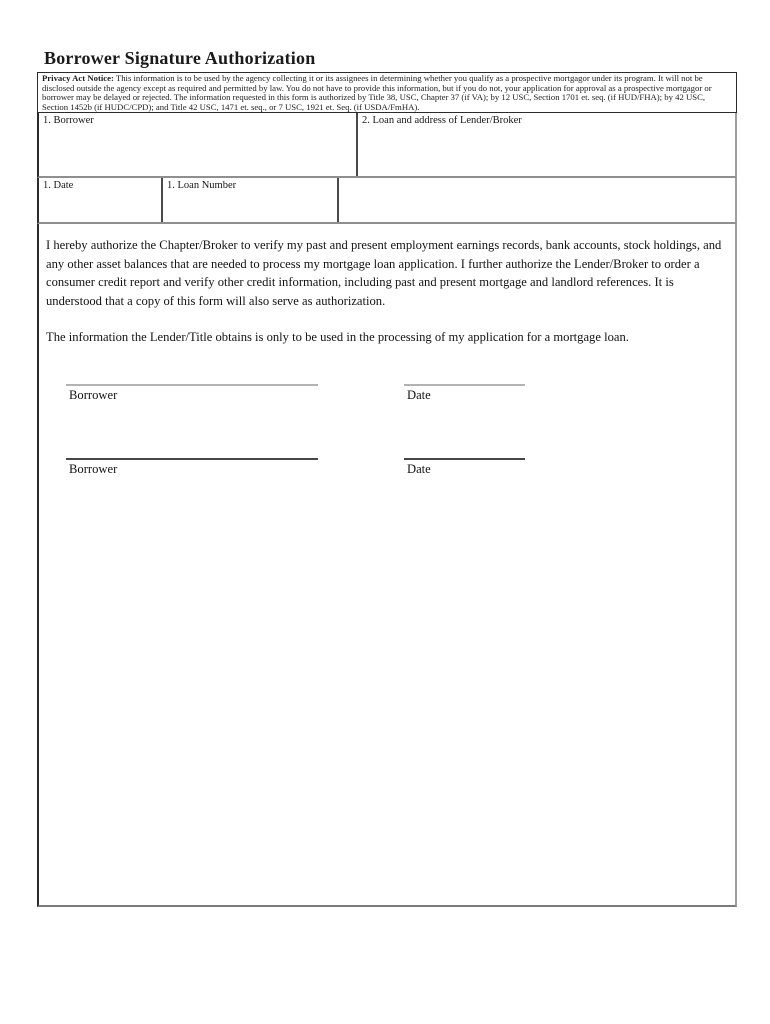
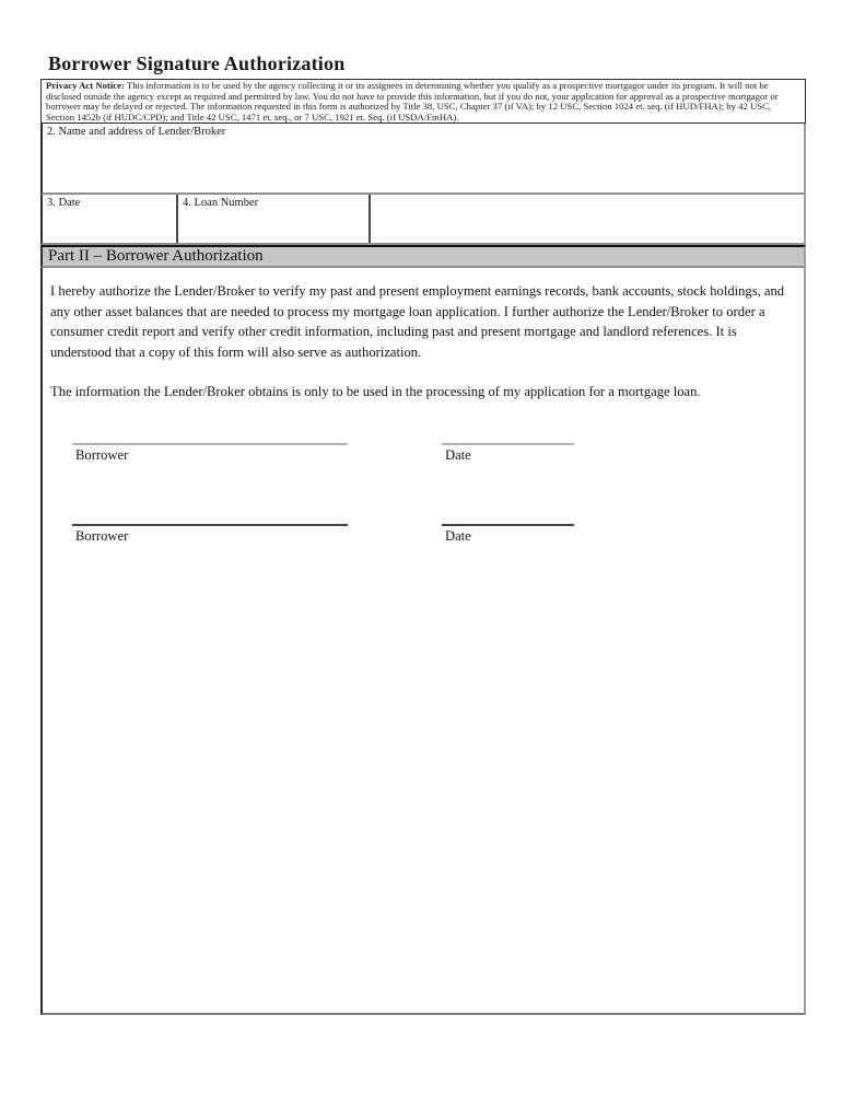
  Borrower Signature Authorization
- Privacy Act Notice: This information is to be used by the agency collecting it or its assignees in determining whether you qualify as a prospective mortgagor under its program. It will not be disclosed outside the agency except as required and permitted by law. You do not have to provide this information, but if you do not, your application for approval as a prospective mortgagor or borrower may be delayed or rejected. The information requested in this form is authorized by Title 38, USC, Chapter 37 (if VA); by 12 USC, Section 1701 et. seq. (if HUD/FHA); by 42 USC, Section 1452b (if HUDC/CPD); and Title 42 USC, 1471 et. seq., or 7 USC, 1921 et. Seq. (if USDA/FmHA).
+ Privacy Act Notice: This information is to be used by the agency collecting it or its assignees in determining whether you qualify as a prospective mortgagor under its program. It will not be disclosed outside the agency except as required and permitted by law. You do not have to provide this information, but if you do not, your application for approval as a prospective mortgagor or borrower may be delayed or rejected. The information requested in this form is authorized by Title 38, USC, Chapter 37 (if VA); by 12 USC, Section 1024 et. seq. (if HUD/FHA); by 42 USC, Section 1452b (if HUDC/CPD); and Title 42 USC, 1471 et. seq., or 7 USC, 1921 et. Seq. (if USDA/FmHA).
- 1. Borrower
- 2. Loan and address of Lender/Broker
+ 2. Name and address of Lender/Broker
- 1. Date
+ 3. Date
- 1. Loan Number
+ 4. Loan Number
+ Part II – Borrower Authorization
- I hereby authorize the Chapter/Broker to verify my past and present employment earnings records, bank accounts, stock holdings, and any other asset balances that are needed to process my mortgage loan application. I further authorize the Lender/Broker to order a consumer credit report and verify other credit information, including past and present mortgage and landlord references. It is understood that a copy of this form will also serve as authorization.
+ I hereby authorize the Lender/Broker to verify my past and present employment earnings records, bank accounts, stock holdings, and any other asset balances that are needed to process my mortgage loan application. I further authorize the Lender/Broker to order a consumer credit report and verify other credit information, including past and present mortgage and landlord references. It is understood that a copy of this form will also serve as authorization.
- The information the Lender/Title obtains is only to be used in the processing of my application for a mortgage loan.
+ The information the Lender/Broker obtains is only to be used in the processing of my application for a mortgage loan.
  Borrower
  Date
  Borrower
  Date
